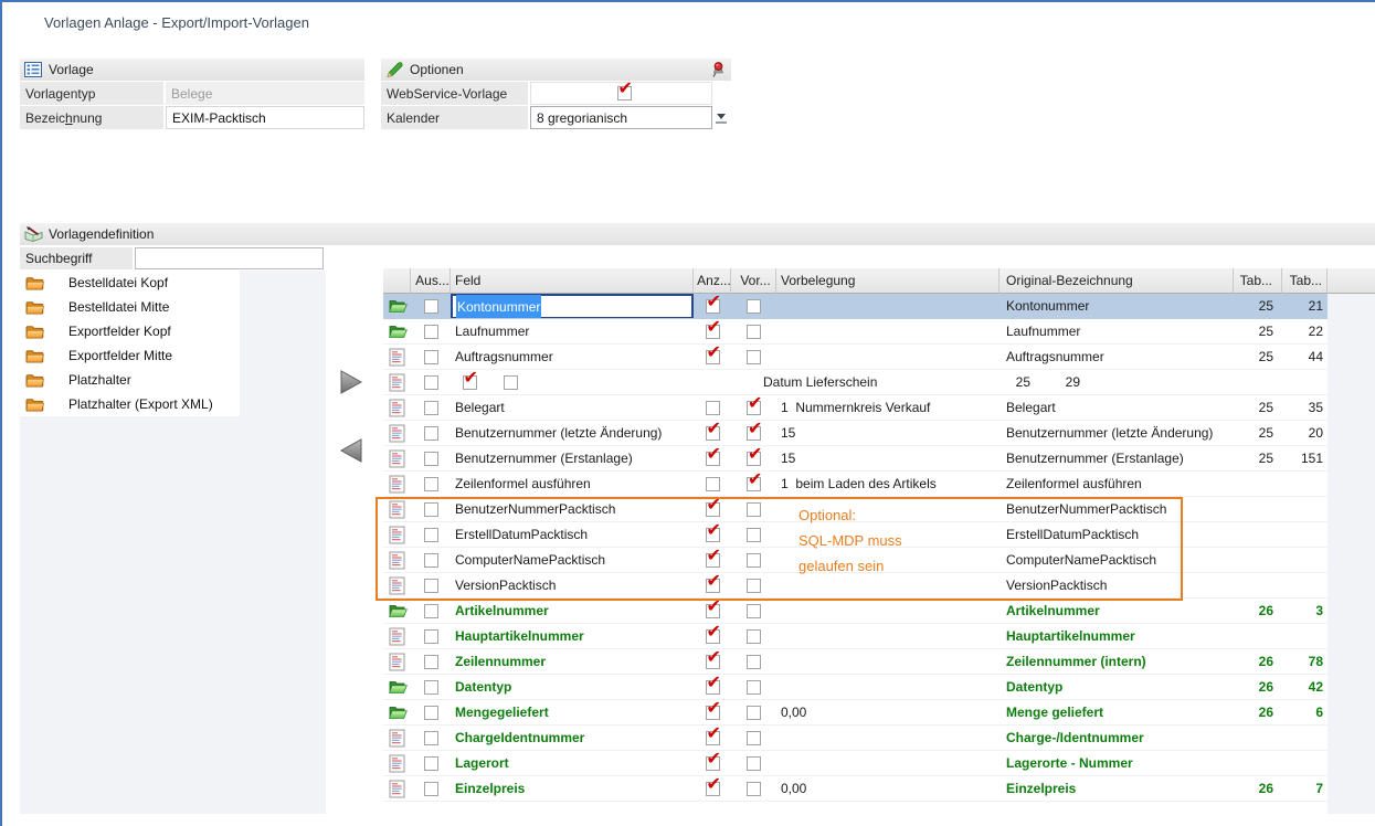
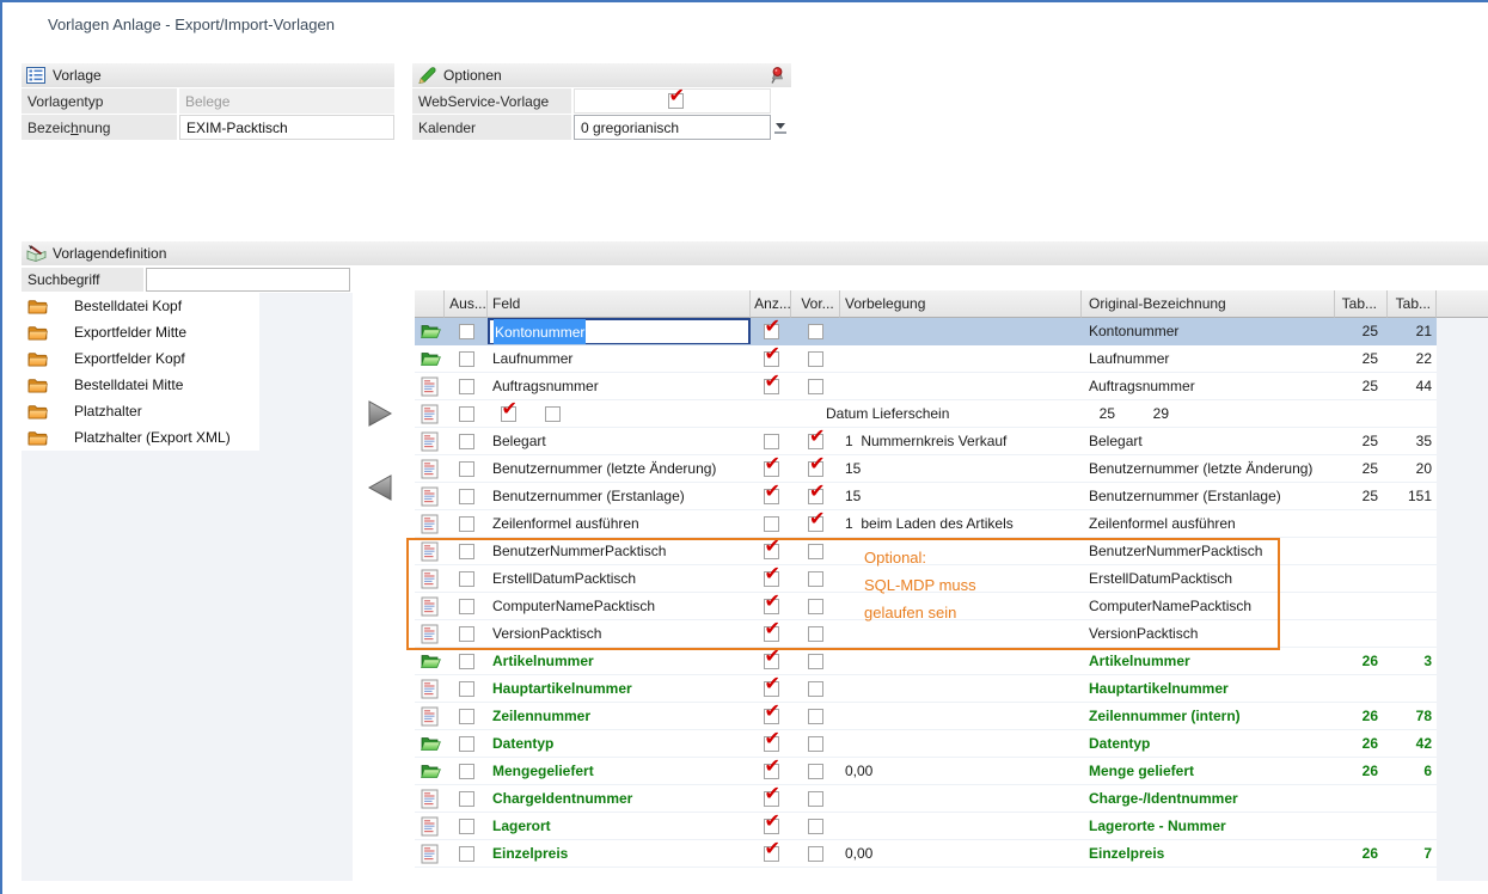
  Vorlagen Anlage - Export/Import-Vorlagen
  Vorlage
  Vorlagentyp
  Belege
  Bezeic
  h
  nung
  EXIM-Packtisch
  Optionen
  WebService-Vorlage
  ✔
  Kalender
- 8 gregorianisch
+ 0 gregorianisch
  Vorlagendefinition
  Suchbegriff
  Bestelldatei Kopf
- Bestelldatei Mitte
+ Exportfelder Mitte
  Exportfelder Kopf
- Exportfelder Mitte
+ Bestelldatei Mitte
  Platzhalter
  Platzhalter (Export XML)
  Aus...
  Feld
  Anz...
  Vor...
  Vorbelegung
  Original-Bezeichnung
  Tab...
  Tab...
  Kontonummer
  ✔
  Kontonummer
  25
  21
  Laufnummer
  ✔
  Laufnummer
  25
  22
  Auftragsnummer
  ✔
  Auftragsnummer
  25
  44
  ✔
  Datum Lieferschein
  25
  29
  Belegart
  ✔
  1 Nummernkreis Verkauf
  Belegart
  25
  35
  Benutzernummer (letzte Änderung)
  ✔
  ✔
  15
  Benutzernummer (letzte Änderung)
  25
  20
  Benutzernummer (Erstanlage)
  ✔
  ✔
  15
  Benutzernummer (Erstanlage)
  25
  151
  Zeilenformel ausführen
  ✔
  1 beim Laden des Artikels
  Zeilenformel ausführen
  BenutzerNummerPacktisch
  ✔
  BenutzerNummerPacktisch
  ErstellDatumPacktisch
  ✔
  ErstellDatumPacktisch
  ComputerNamePacktisch
  ✔
  ComputerNamePacktisch
  VersionPacktisch
  ✔
  VersionPacktisch
  Artikelnummer
  ✔
  Artikelnummer
  26
  3
  Hauptartikelnummer
  ✔
  Hauptartikelnummer
  Zeilennummer
  ✔
  Zeilennummer (intern)
  26
  78
  Datentyp
  ✔
  Datentyp
  26
  42
  Mengegeliefert
  ✔
  0,00
  Menge geliefert
  26
  6
  ChargeIdentnummer
  ✔
  Charge-/Identnummer
  Lagerort
  ✔
  Lagerorte - Nummer
  Einzelpreis
  ✔
  0,00
  Einzelpreis
  26
  7
  Optional:
  SQL-MDP muss
  gelaufen sein
